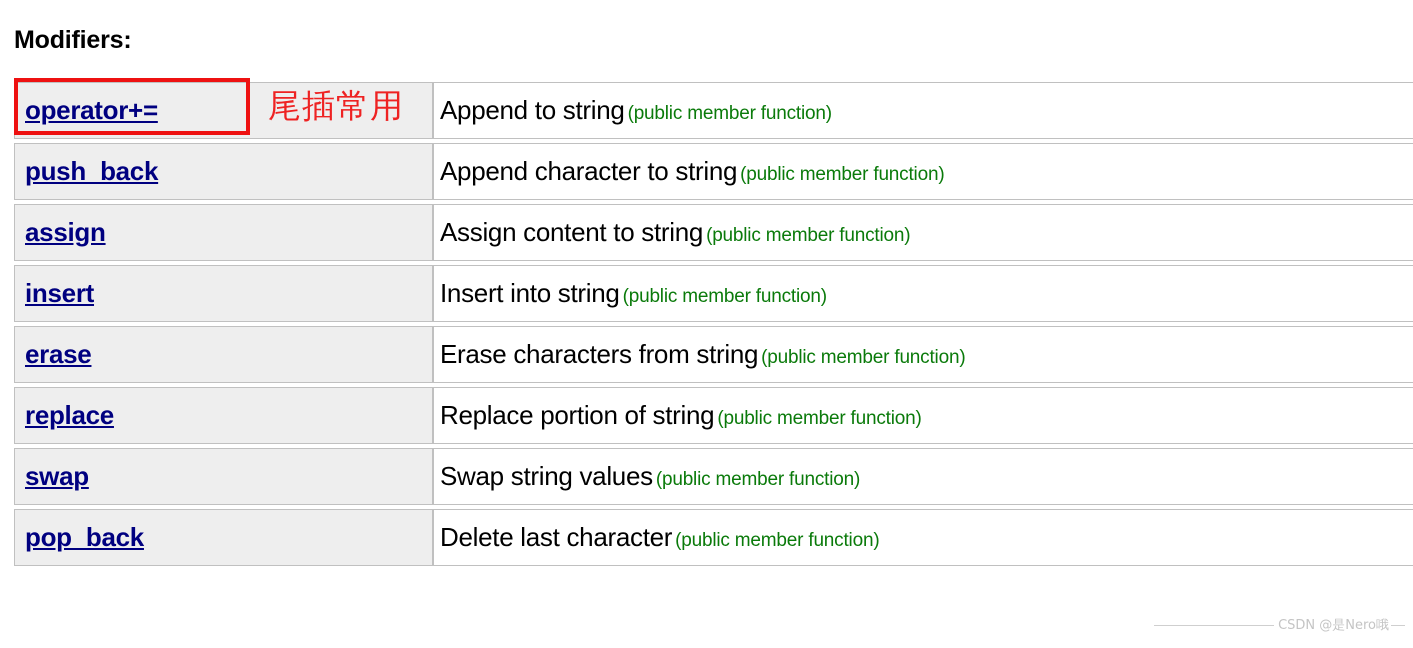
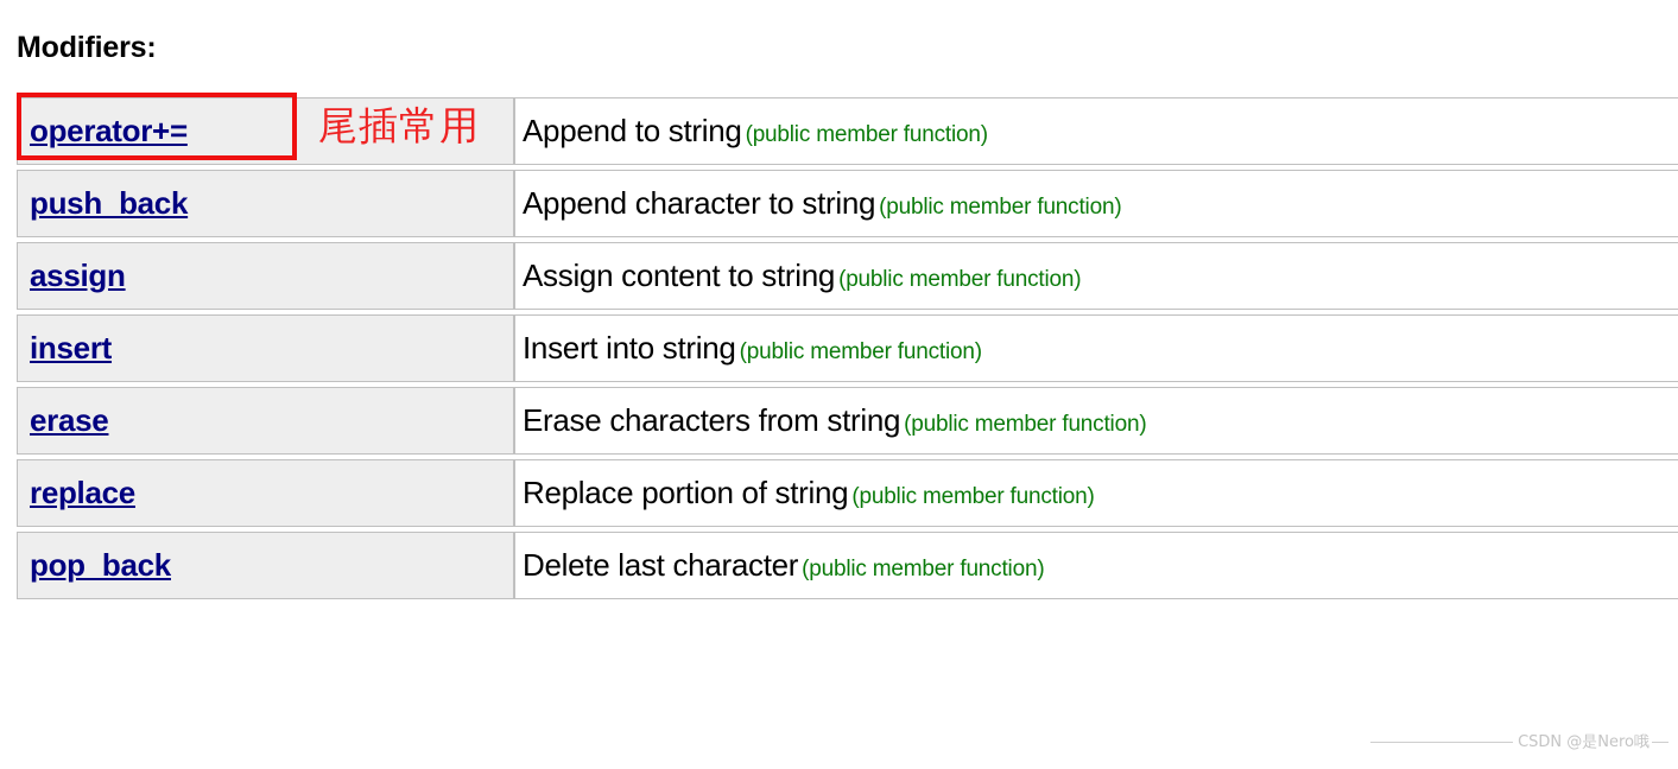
  Modifiers:
  operator+=	Append to string (public member function)
  push_back	Append character to string (public member function)
  assign	Assign content to string (public member function)
  insert	Insert into string (public member function)
  erase	Erase characters from string (public member function)
  replace	Replace portion of string (public member function)
- swap	Swap string values (public member function)
  pop_back	Delete last character (public member function)
  尾插常用
  CSDN @是Nero哦
